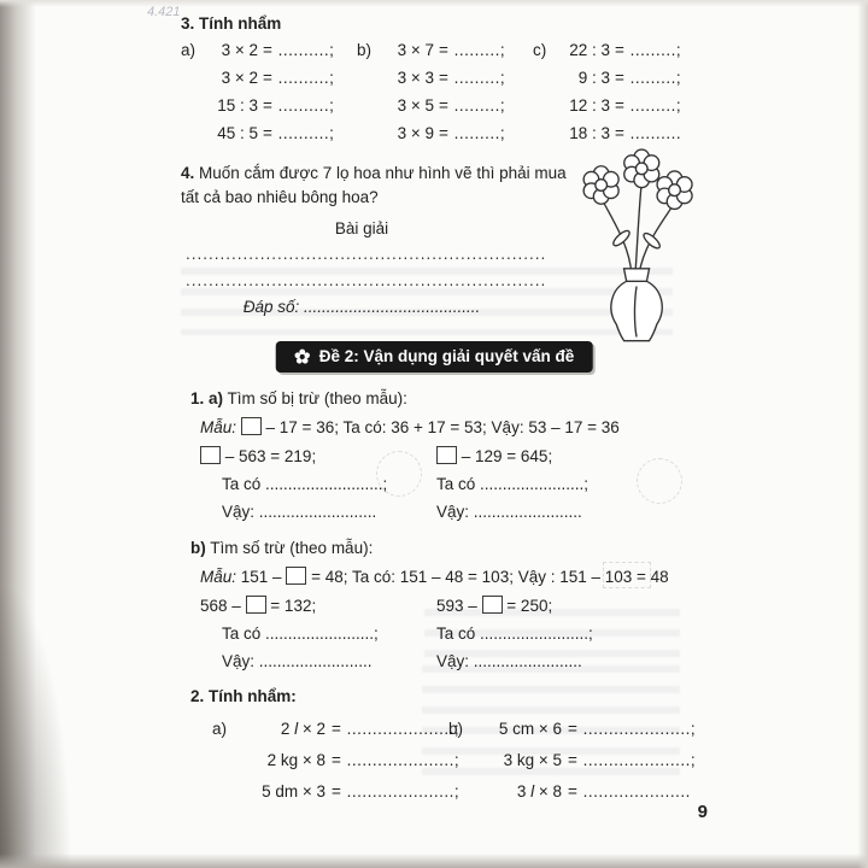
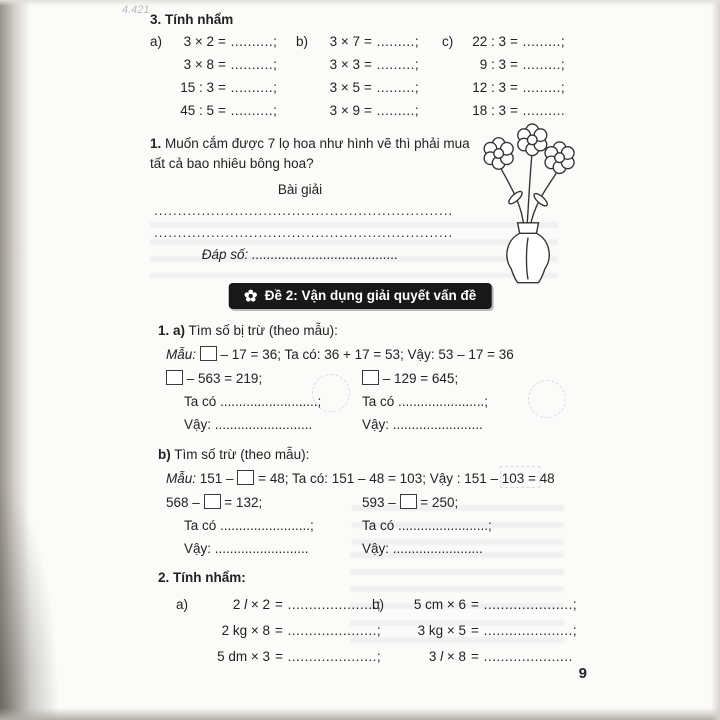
  4.421
  3. Tính nhẩm
  a) 3 × 2 = ..........;
- 3 × 2 = ..........;
+ 3 × 8 = ..........;
  15 : 3 = ..........;
  45 : 5 = ..........;
  b) 3 × 7 = .........;
  3 × 3 = .........;
  3 × 5 = .........;
  3 × 9 = .........;
  c) 22 : 3 = .........;
  9 : 3 = .........;
  12 : 3 = .........;
  18 : 3 = ..........
- 4. Muốn cắm được 7 lọ hoa như hình vẽ thì phải mua tất cả bao nhiêu bông hoa?
+ 1. Muốn cắm được 7 lọ hoa như hình vẽ thì phải mua tất cả bao nhiêu bông hoa?
  Bài giải
  ...............................................................
  ...............................................................
  Đáp số: .......................................
  Đề 2: Vận dụng giải quyết vấn đề
  1. a) Tìm số bị trừ (theo mẫu):
  Mẫu: – 17 = 36; Ta có: 36 + 17 = 53; Vậy: 53 – 17 = 36
  – 563 = 219;
  – 129 = 645;
  Ta có ..........................;
  Ta có .......................;
  Vậy: ..........................
  Vậy: ........................
  b) Tìm số trừ (theo mẫu):
  Mẫu: 151 – = 48; Ta có: 151 – 48 = 103; Vậy : 151 – 103 = 48
  568 – = 132;
  593 – = 250;
  Ta có ........................;
  Ta có ........................;
  Vậy: .........................
  Vậy: ........................
  2. Tính nhẩm:
  a) 2 l × 2 = .....................;
  b) 5 cm × 6 = .....................;
  2 kg × 8 = .....................;
  3 kg × 5 = .....................;
  5 dm × 3 = .....................;
  3 l × 8 = .....................
  9
